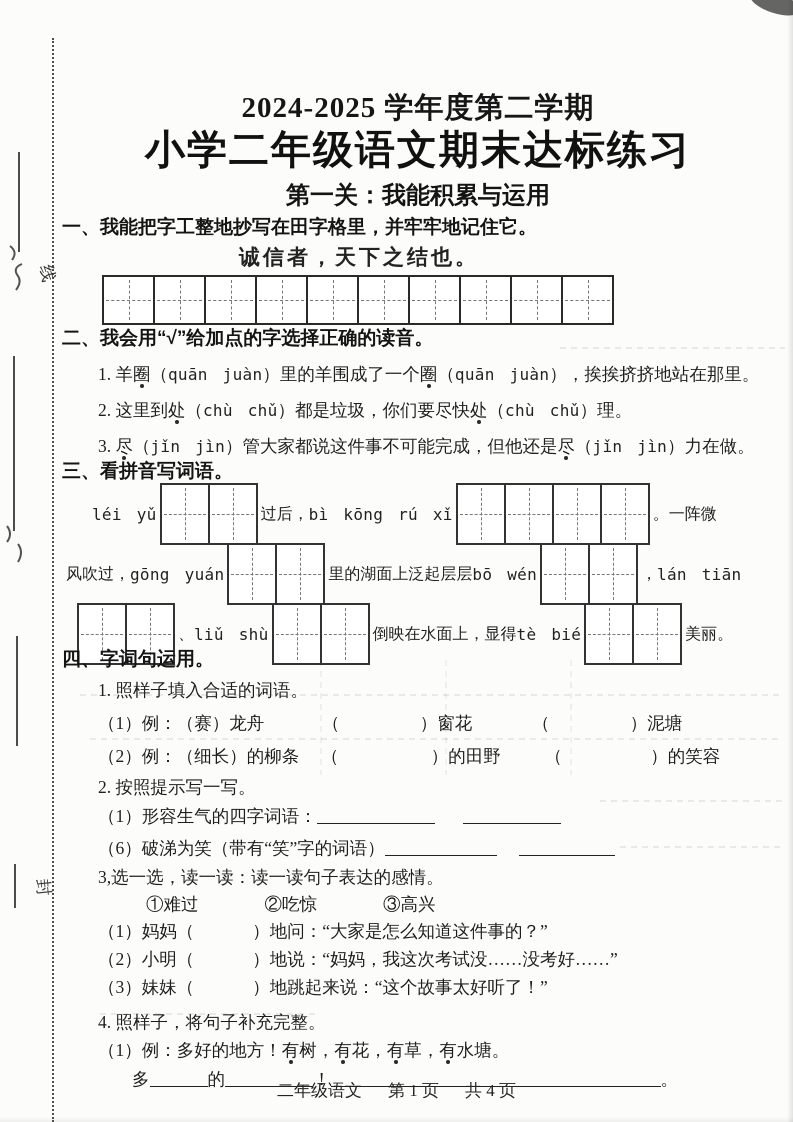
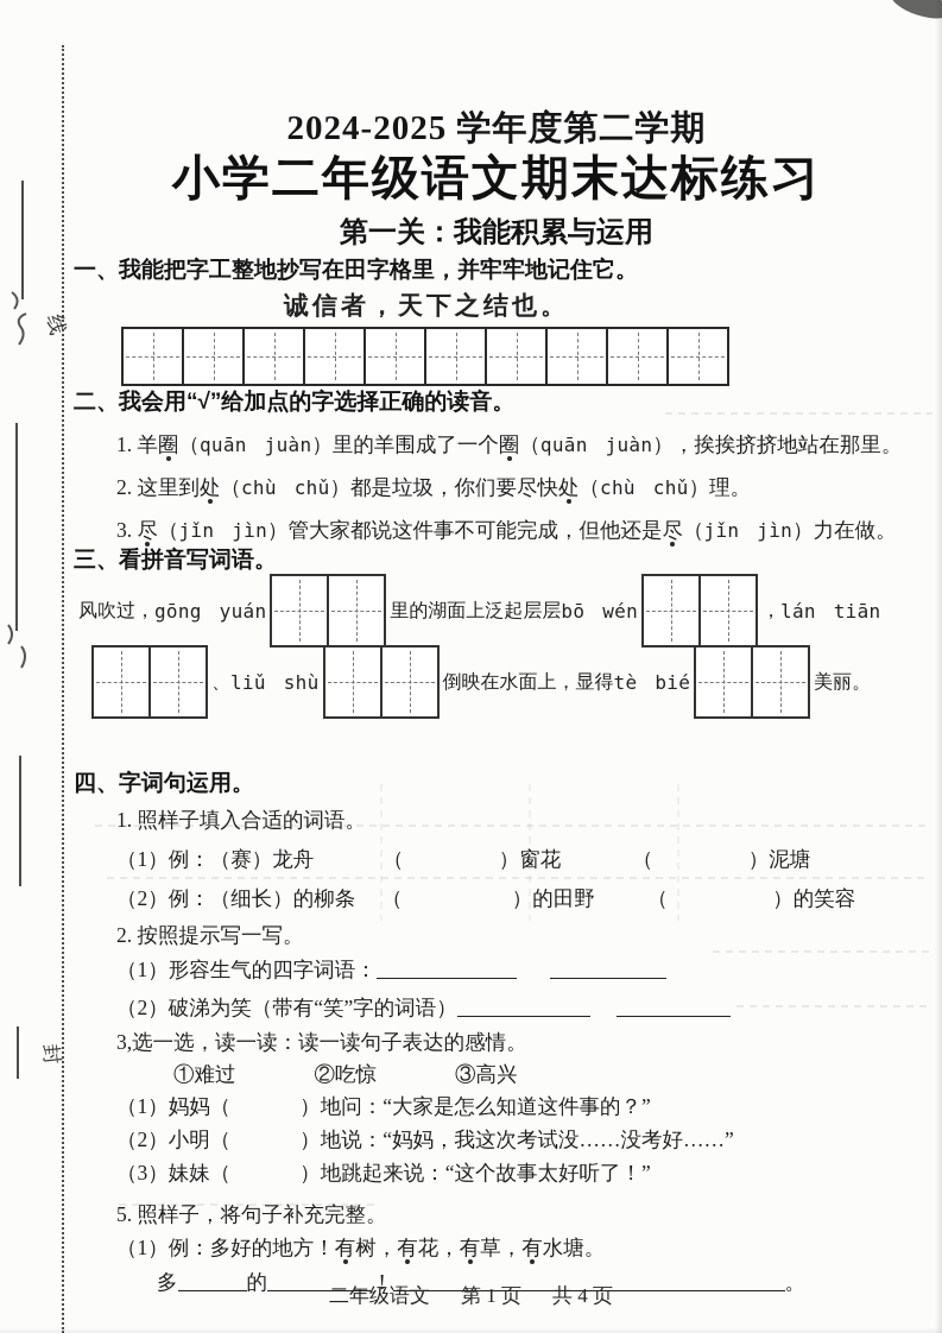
  2024-2025 学年度第二学期
  小学二年级语文期末达标练习
  第一关：我能积累与运用
  一、我能把字工整地抄写在田字格里，并牢牢地记住它。
  诚信者，天下之结也。
  二、我会用“√”给加点的字选择正确的读音。
  1. 羊圈（quān juàn）里的羊围成了一个圈（quān juàn），挨挨挤挤地站在那里。
  2. 这里到处（chù chǔ）都是垃圾，你们要尽快处（chù chǔ）理。
  3. 尽（jǐn jìn）管大家都说这件事不可能完成，但他还是尽（jǐn jìn）力在做。
  三、看拼音写词语。
- léi yǔ
- 过后，
- bì kōng rú xǐ
- 。一阵微
  风吹过，
  gōng yuán
  里的湖面上泛起层层
  bō wén
  ，
  lán tiān
  、
  liǔ shù
  倒映在水面上，显得
  tè bié
  美丽。
  四、字词句运用。
  1. 照样子填入合适的词语。
  （1）例：（赛）龙舟 （ ）窗花 （ ）泥塘
  （2）例：（细长）的柳条 （ ）的田野 （ ）的笑容
  2. 按照提示写一写。
  （1）形容生气的四字词语：
- （6）破涕为笑（带有“笑”字的词语）
+ （2）破涕为笑（带有“笑”字的词语）
  3,选一选，读一读：读一读句子表达的感情。
  ①难过 ②吃惊 ③高兴
  （1）妈妈（ ）地问：“大家是怎么知道这件事的？”
  （2）小明（ ）地说：“妈妈，我这次考试没……没考好……”
  （3）妹妹（ ）地跳起来说：“这个故事太好听了！”
- 4. 照样子，将句子补充完整。
+ 5. 照样子，将句子补充完整。
  （1）例：多好的地方！有树，有花，有草，有水塘。
  多 的 ！ 。
  二年级语文 第 1 页 共 4 页
